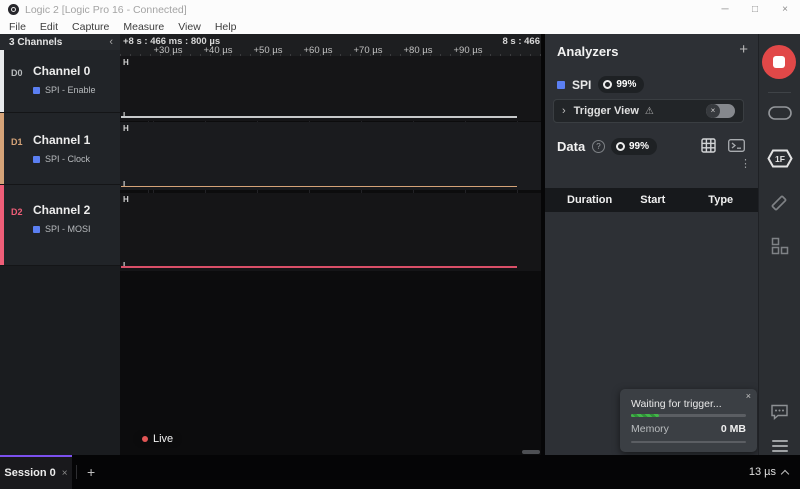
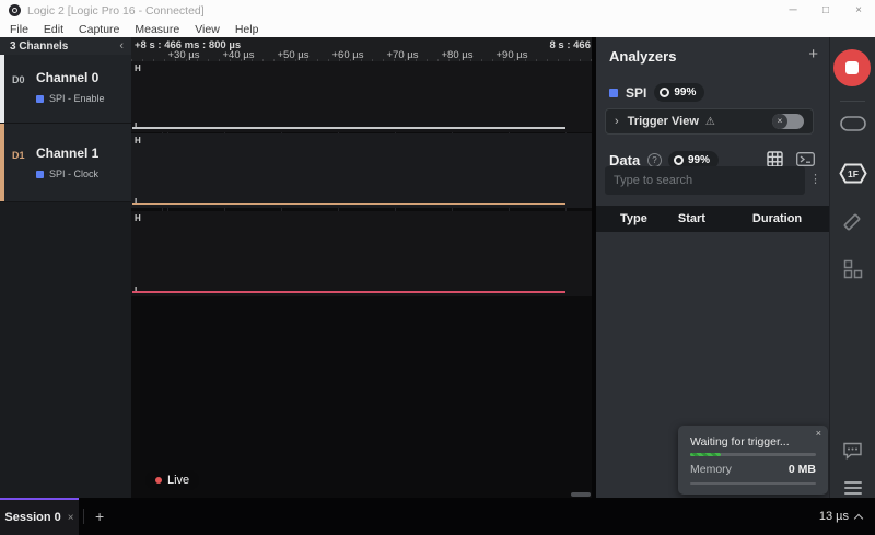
  Logic 2 [Logic Pro 16 - Connected]
  ─
  □
  ×
  File
  Edit
  Capture
  Measure
  View
  Help
  3 Channels
  ‹
  D0
  Channel 0
  SPI - Enable
  D1
  Channel 1
  SPI - Clock
- D2
- Channel 2
- SPI - MOSI
  +8 s : 466 ms : 800 µs
  8 s : 466
  +30 µs
  +40 µs
  +50 µs
  +60 µs
  +70 µs
  +80 µs
  +90 µs
  H
  H
  L
  H
  Live
  Analyzers
  +
  SPI
  99%
  ›
  Trigger View
  ⚠
  ×
  Data
  ?
  99%
+ Type to search
  ⋮
- Duration
+ Type
  Start
- Type
+ Duration
  ×
  Waiting for trigger...
  Memory
  0 MB
  1F
  Session 0
  ×
  +
  13 µs
